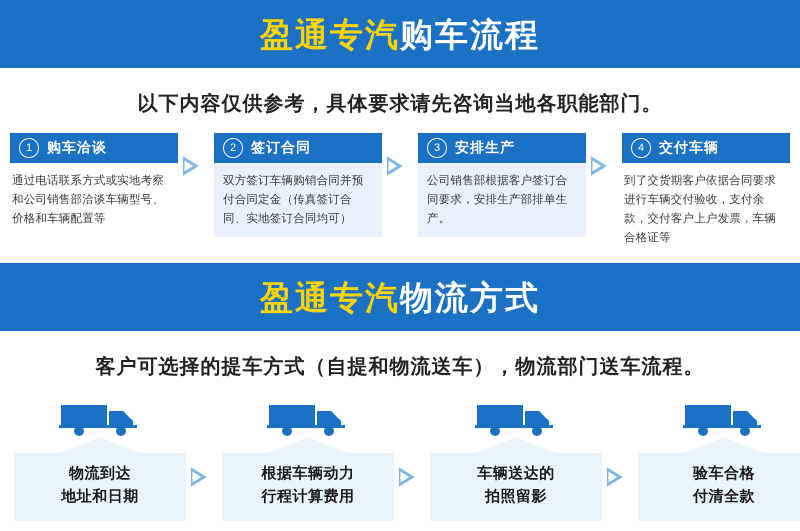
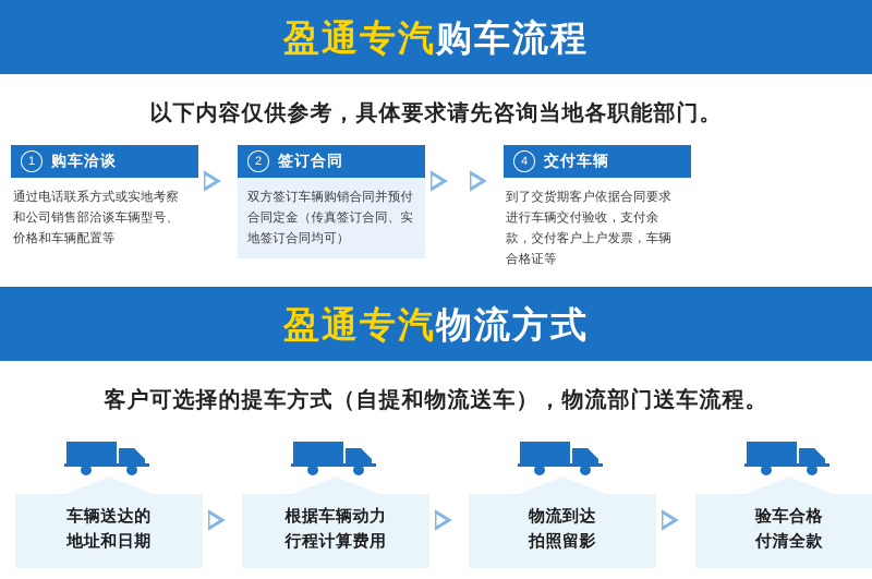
  盈通专汽购车流程
  以下内容仅供参考，具体要求请先咨询当地各职能部门。
  1
  购车洽谈
  通过电话联系方式或实地考察和公司销售部洽谈车辆型号、价格和车辆配置等
  2
  签订合同
  双方签订车辆购销合同并预付合同定金（传真签订合同、实地签订合同均可）
- 3
- 安排生产
- 公司销售部根据客户签订合同要求，安排生产部排单生产。
  4
  交付车辆
  到了交货期客户依据合同要求进行车辆交付验收，支付余款，交付客户上户发票，车辆合格证等
  盈通专汽物流方式
  客户可选择的提车方式（自提和物流送车），物流部门送车流程。
- 物流到达
+ 车辆送达的
  地址和日期
  根据车辆动力
  行程计算费用
- 车辆送达的
+ 物流到达
  拍照留影
  验车合格
  付清全款
